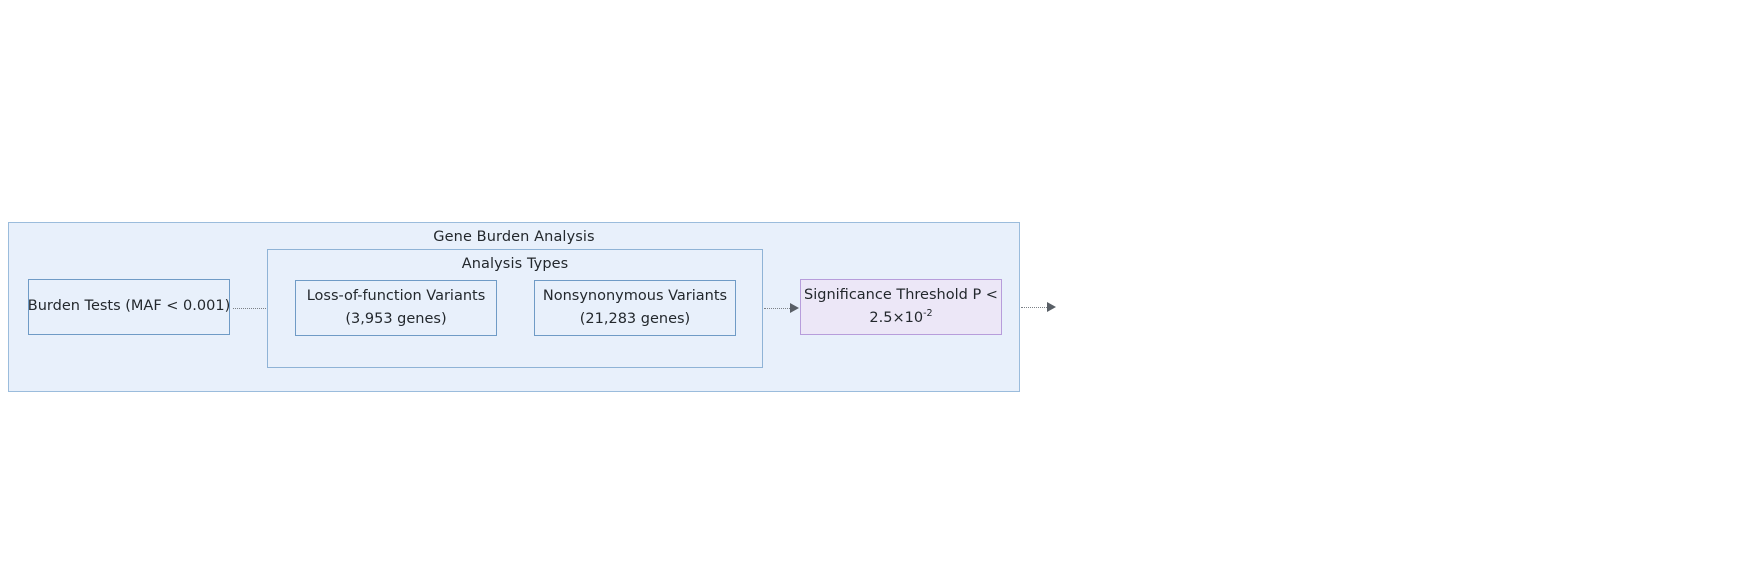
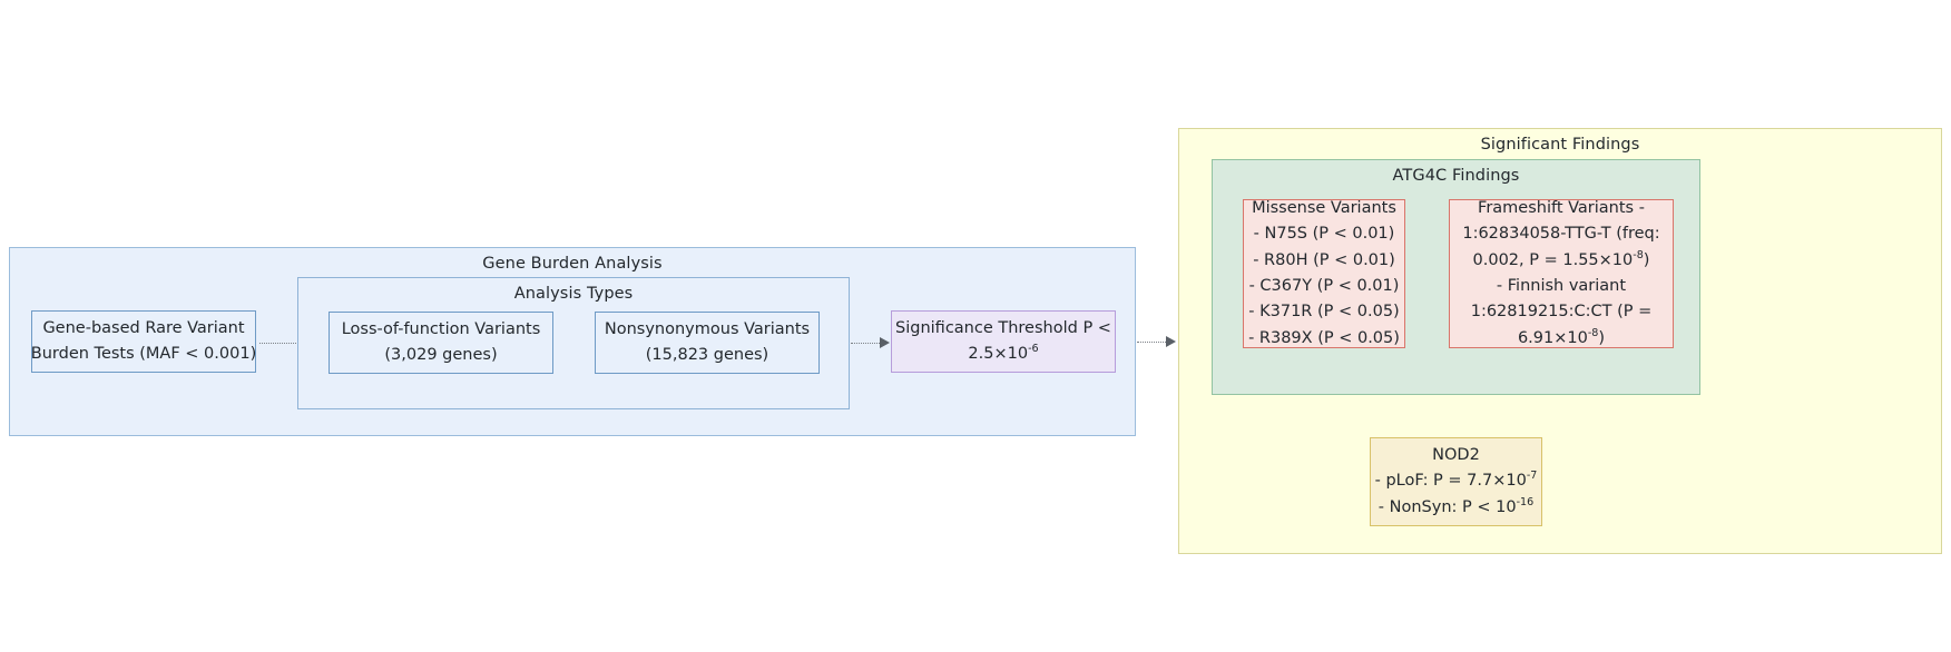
  Gene Burden Analysis
+ Gene-based Rare Variant
  Burden Tests (MAF < 0.001)
  Analysis Types
  Loss-of-function Variants
- (3,953 genes)
+ (3,029 genes)
  Nonsynonymous Variants
- (21,283 genes)
+ (15,823 genes)
  Significance Threshold P <
- 2.5×10-2
+ 2.5×10-6
+ Significant Findings
+ ATG4C Findings
+ Missense Variants
+ - N75S (P < 0.01)
+ - R80H (P < 0.01)
+ - C367Y (P < 0.01)
+ - K371R (P < 0.05)
+ - R389X (P < 0.05)
+ Frameshift Variants -
+ 1:62834058-TTG-T (freq:
+ 0.002, P = 1.55×10-8)
+ - Finnish variant
+ 1:62819215:C:CT (P =
+ 6.91×10-8)
+ NOD2
+ - pLoF: P = 7.7×10-7
+ - NonSyn: P < 10-16
